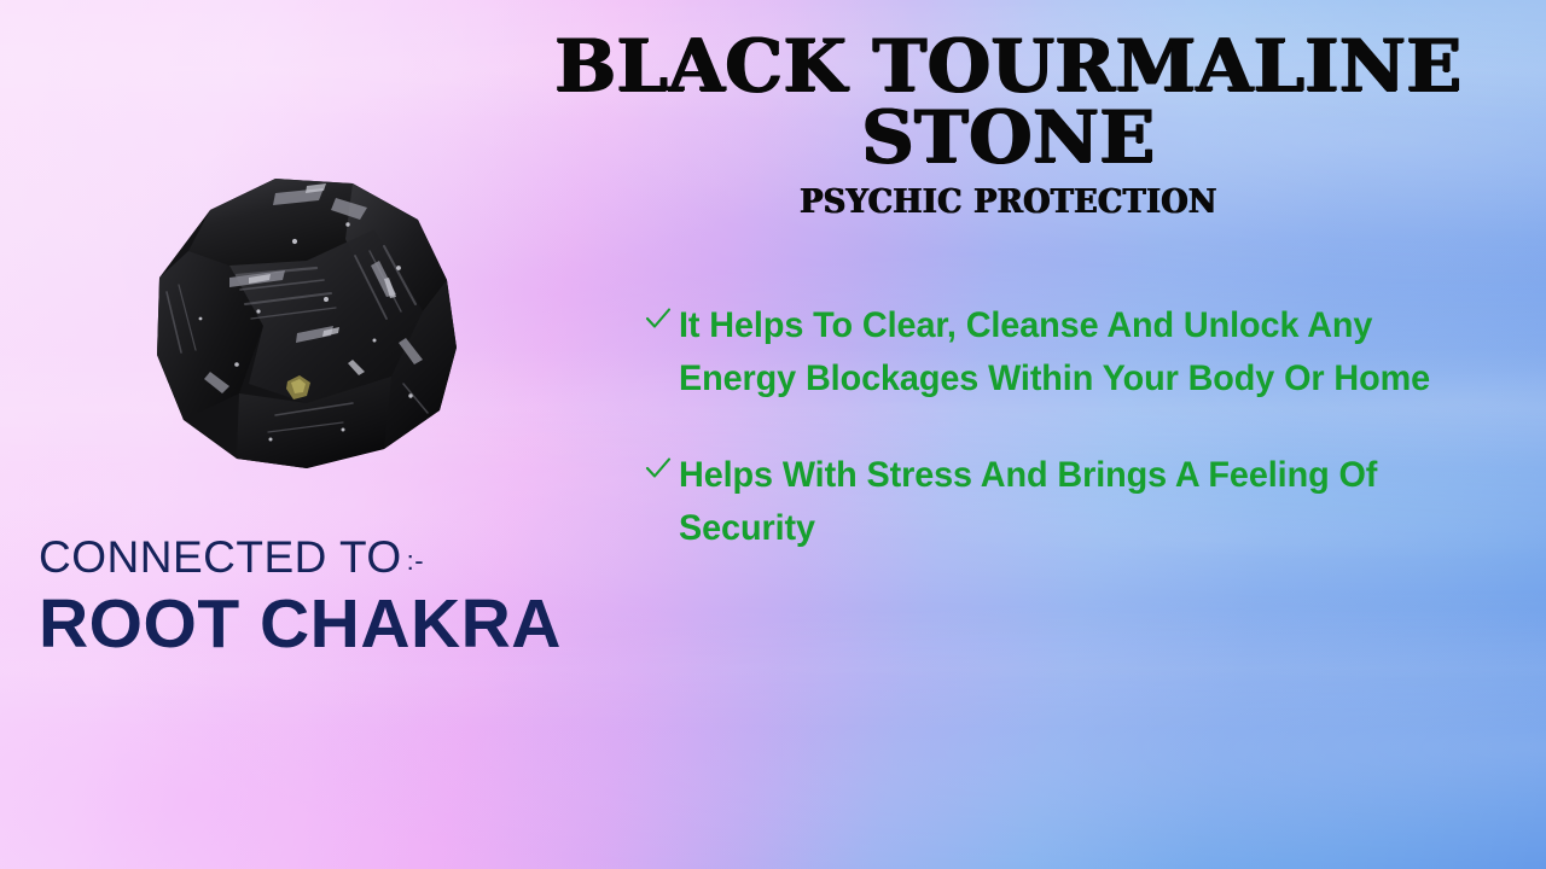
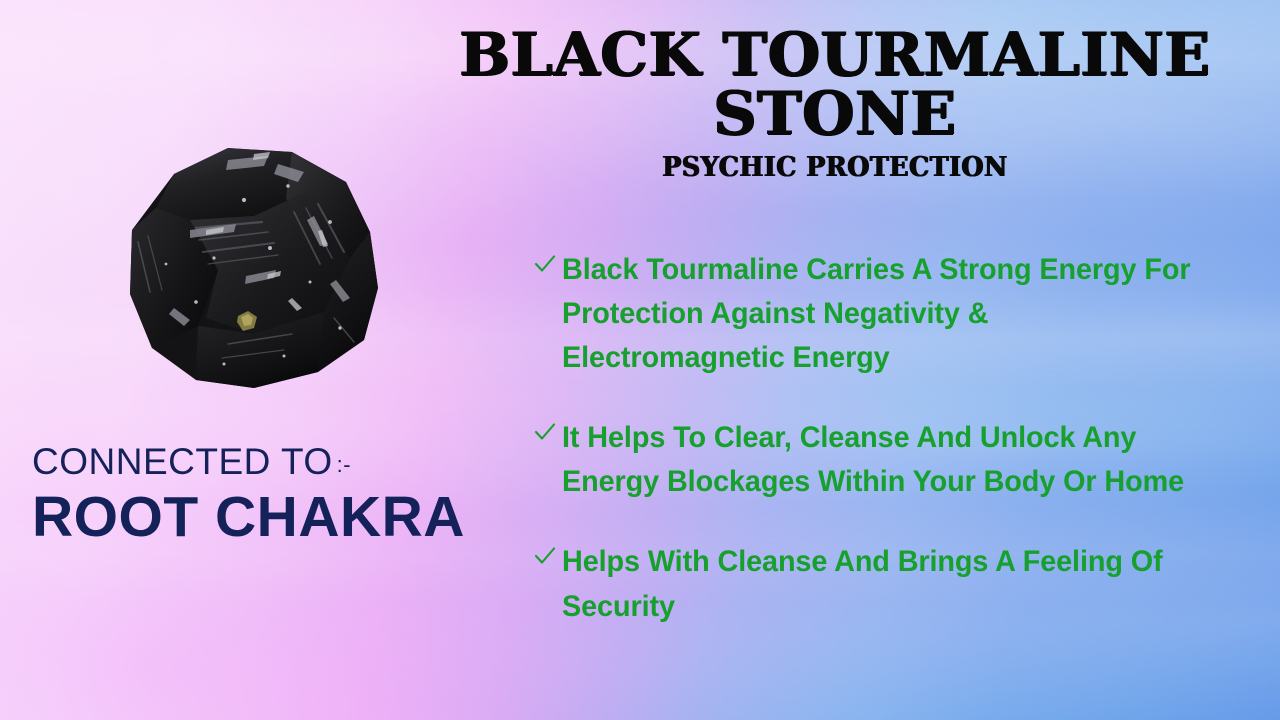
  BLACK TOURMALINE
  STONE
  PSYCHIC PROTECTION
  CONNECTED TO :-
  ROOT CHAKRA
+ Black Tourmaline Carries A Strong Energy For Protection Against Negativity & Electromagnetic Energy
  It Helps To Clear, Cleanse And Unlock Any Energy Blockages Within Your Body Or Home
- Helps With Stress And Brings A Feeling Of Security
+ Helps With Cleanse And Brings A Feeling Of Security
